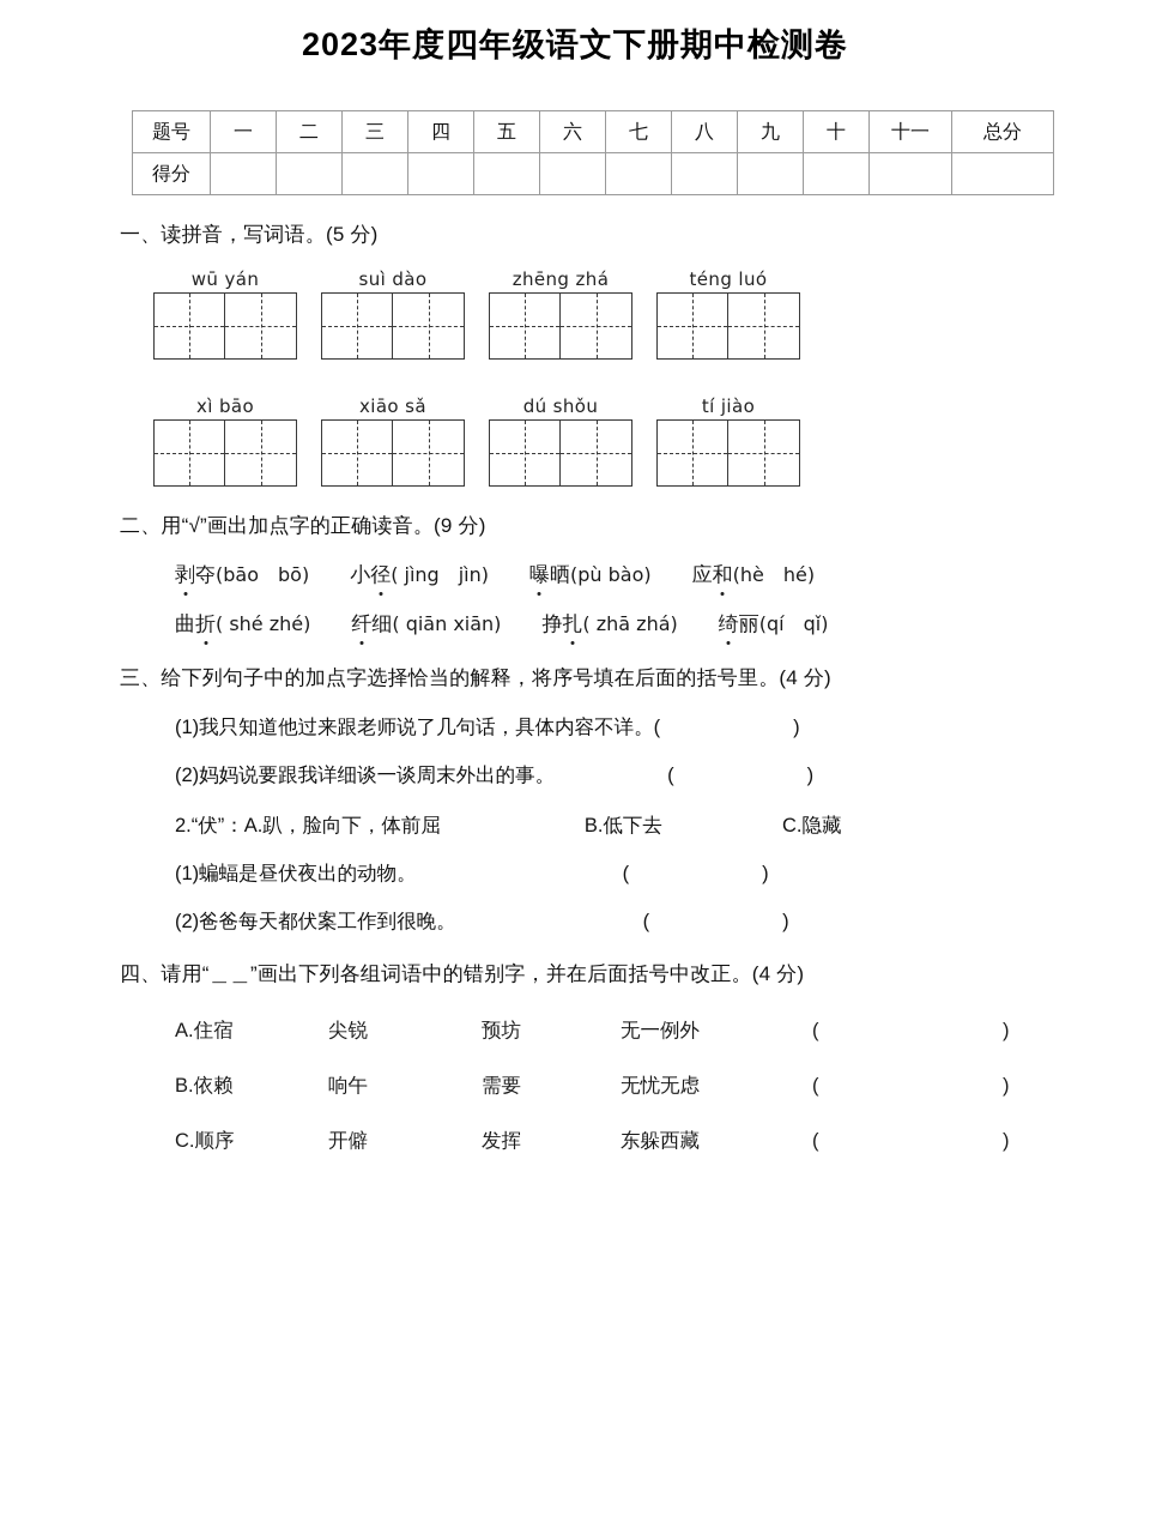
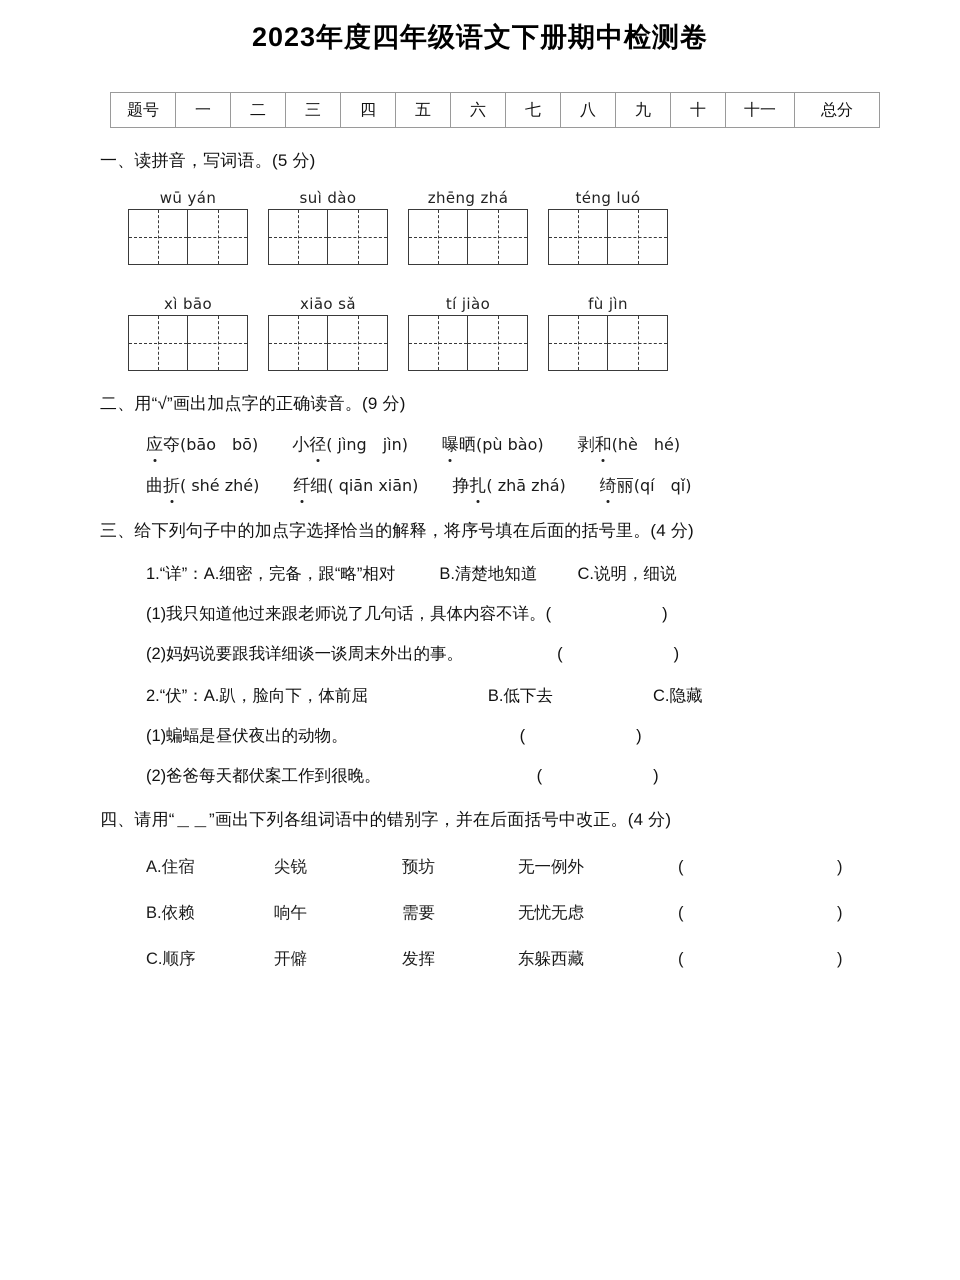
  2023年度四年级语文下册期中检测卷
  题号	一	二	三	四	五	六	七	八	九	十	十一	总分
- 得分
  一、读拼音，写词语。(5 分)
  wū yán
  suì dào
  zhēng zhá
  téng luó
  xì bāo
  xiāo sǎ
- dú shǒu
  tí jiào
+ fù jìn
  二、用“√”画出加点字的正确读音。(9 分)
- 剥夺(bāo bō)
+ 应夺(bāo bō)
  小径( jìng jìn)
  曝晒(pù bào)
- 应和(hè hé)
+ 剥和(hè hé)
  曲折( shé zhé)
  纤细( qiān xiān)
  挣扎( zhā zhá)
  绮丽(qí qǐ)
  三、给下列句子中的加点字选择恰当的解释，将序号填在后面的括号里。(4 分)
+ 1.“详”：A.细密，完备，跟“略”相对 B.清楚地知道 C.说明，细说
  (1)我只知道他过来跟老师说了几句话，具体内容不详。
  ( )
  (2)妈妈说要跟我详细谈一谈周末外出的事。
  ( )
  2.“伏”：A.趴，脸向下，体前屈 B.低下去 C.隐藏
  (1)蝙蝠是昼伏夜出的动物。
  ( )
  (2)爸爸每天都伏案工作到很晚。
  ( )
  四、请用“＿＿”画出下列各组词语中的错别字，并在后面括号中改正。(4 分)
  A.住宿
  尖锐
  预坊
  无一例外
  ( )
  B.依赖
  响午
  需要
  无忧无虑
  ( )
  C.顺序
  开僻
  发挥
  东躲西藏
  ( )
